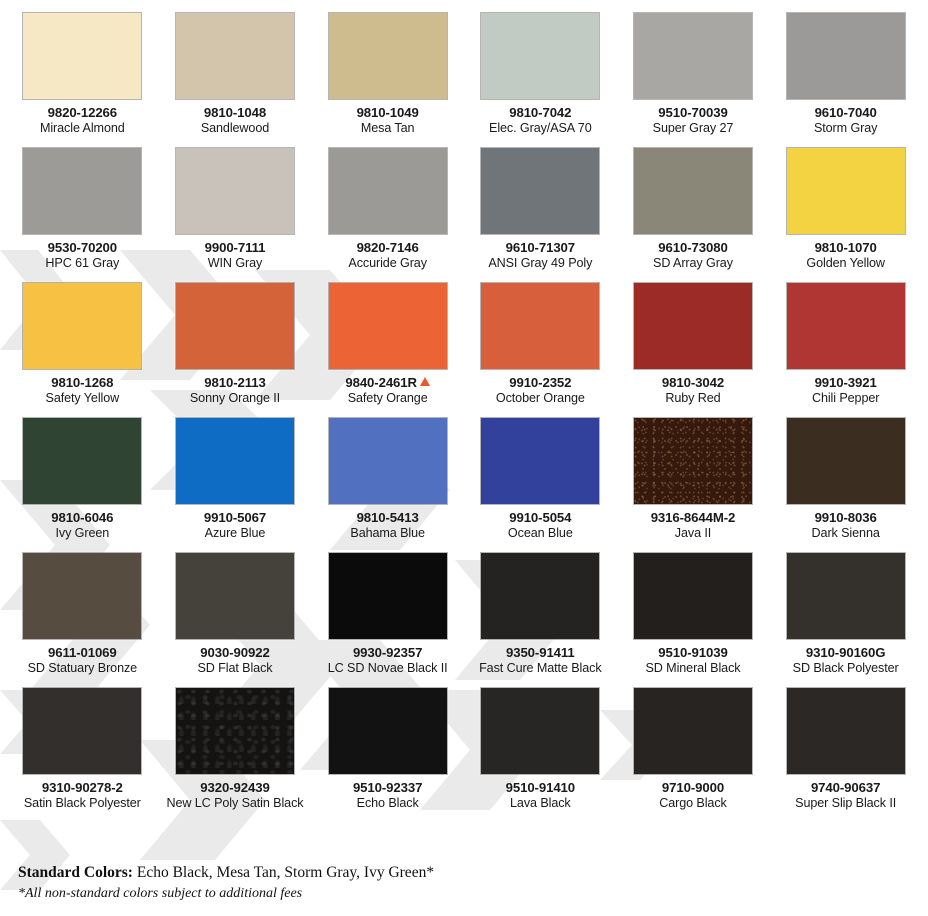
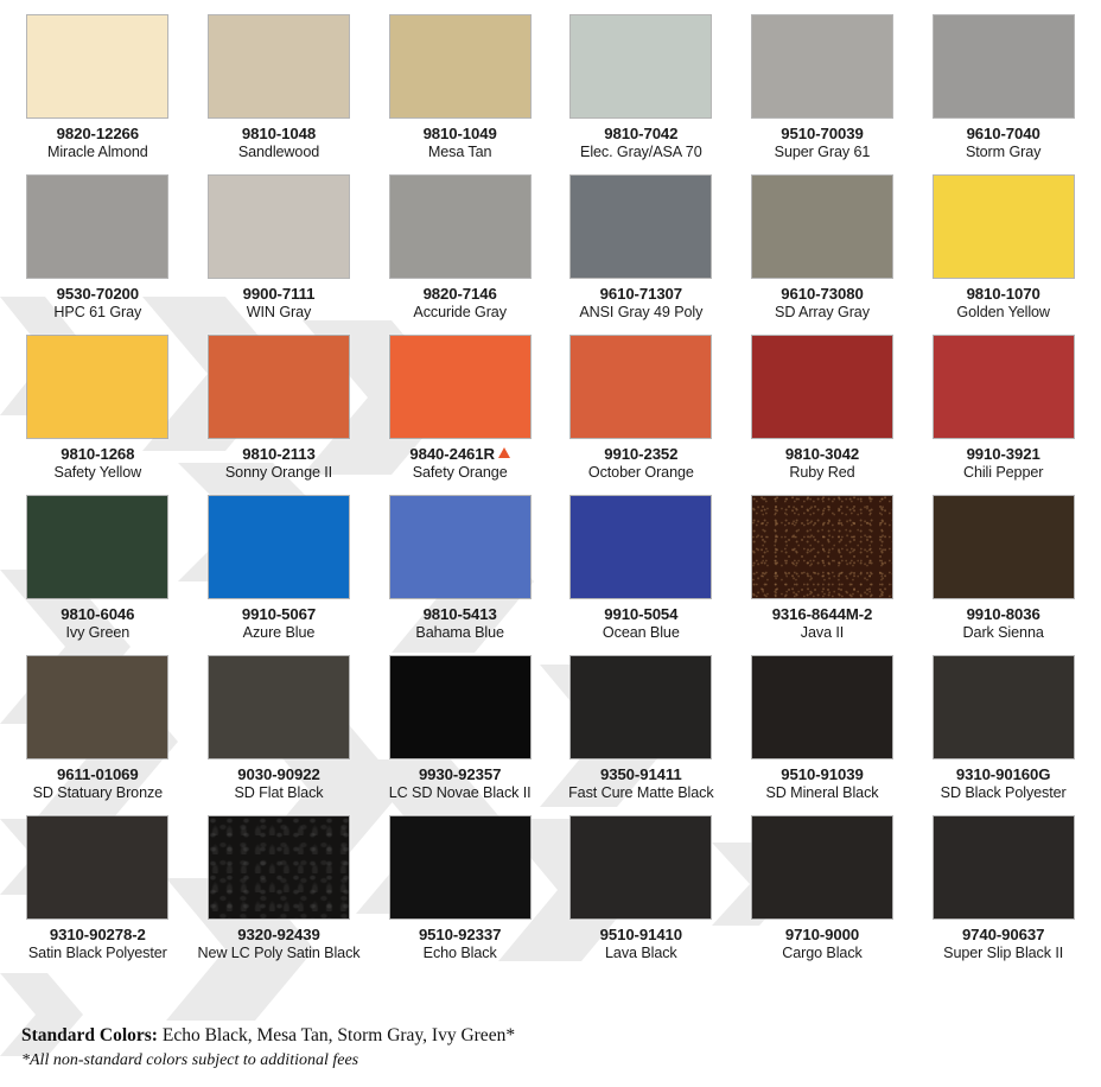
  9820-12266
  Miracle Almond
  9810-1048
  Sandlewood
  9810-1049
  Mesa Tan
  9810-7042
  Elec. Gray/ASA 70
  9510-70039
- Super Gray 27
+ Super Gray 61
  9610-7040
  Storm Gray
  9530-70200
  HPC 61 Gray
  9900-7111
  WIN Gray
  9820-7146
  Accuride Gray
  9610-71307
  ANSI Gray 49 Poly
  9610-73080
  SD Array Gray
  9810-1070
  Golden Yellow
  9810-1268
  Safety Yellow
  9810-2113
  Sonny Orange II
  9840-2461R
  Safety Orange
  9910-2352
  October Orange
  9810-3042
  Ruby Red
  9910-3921
  Chili Pepper
  9810-6046
  Ivy Green
  9910-5067
  Azure Blue
  9810-5413
  Bahama Blue
  9910-5054
  Ocean Blue
  9316-8644M-2
  Java II
  9910-8036
  Dark Sienna
  9611-01069
  SD Statuary Bronze
  9030-90922
  SD Flat Black
  9930-92357
  LC SD Novae Black II
  9350-91411
  Fast Cure Matte Black
  9510-91039
  SD Mineral Black
  9310-90160G
  SD Black Polyester
  9310-90278-2
  Satin Black Polyester
  9320-92439
  New LC Poly Satin Black
  9510-92337
  Echo Black
  9510-91410
  Lava Black
  9710-9000
  Cargo Black
  9740-90637
  Super Slip Black II
  Standard Colors: Echo Black, Mesa Tan, Storm Gray, Ivy Green*
  *All non-standard colors subject to additional fees
